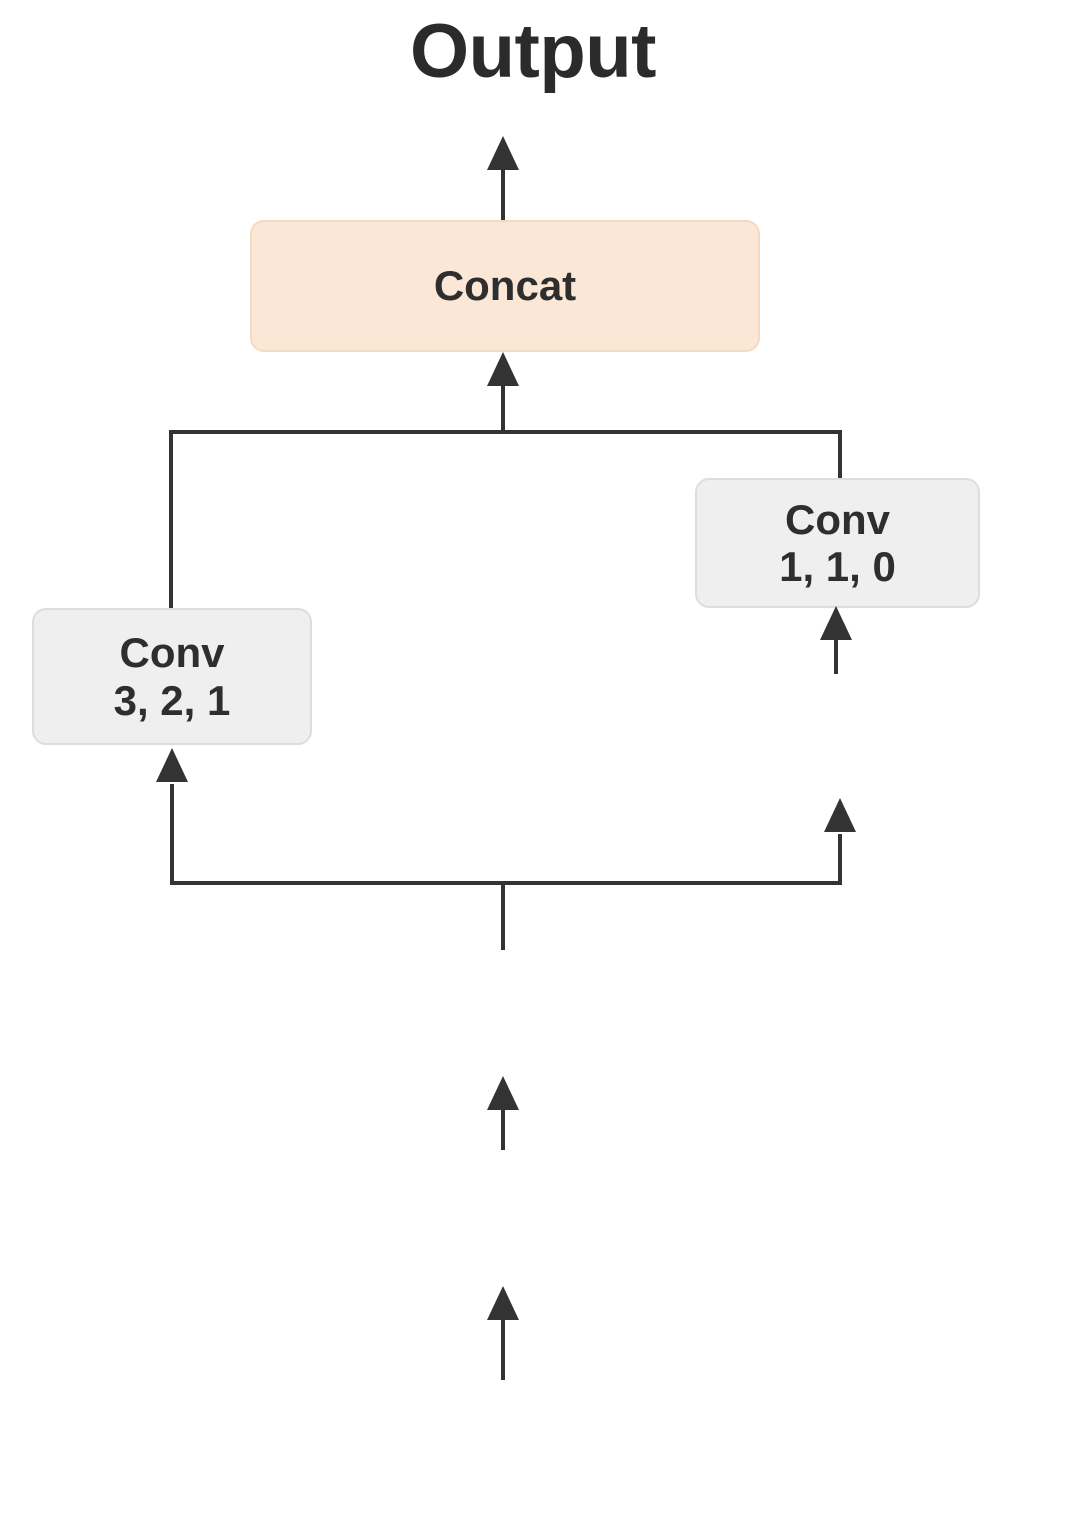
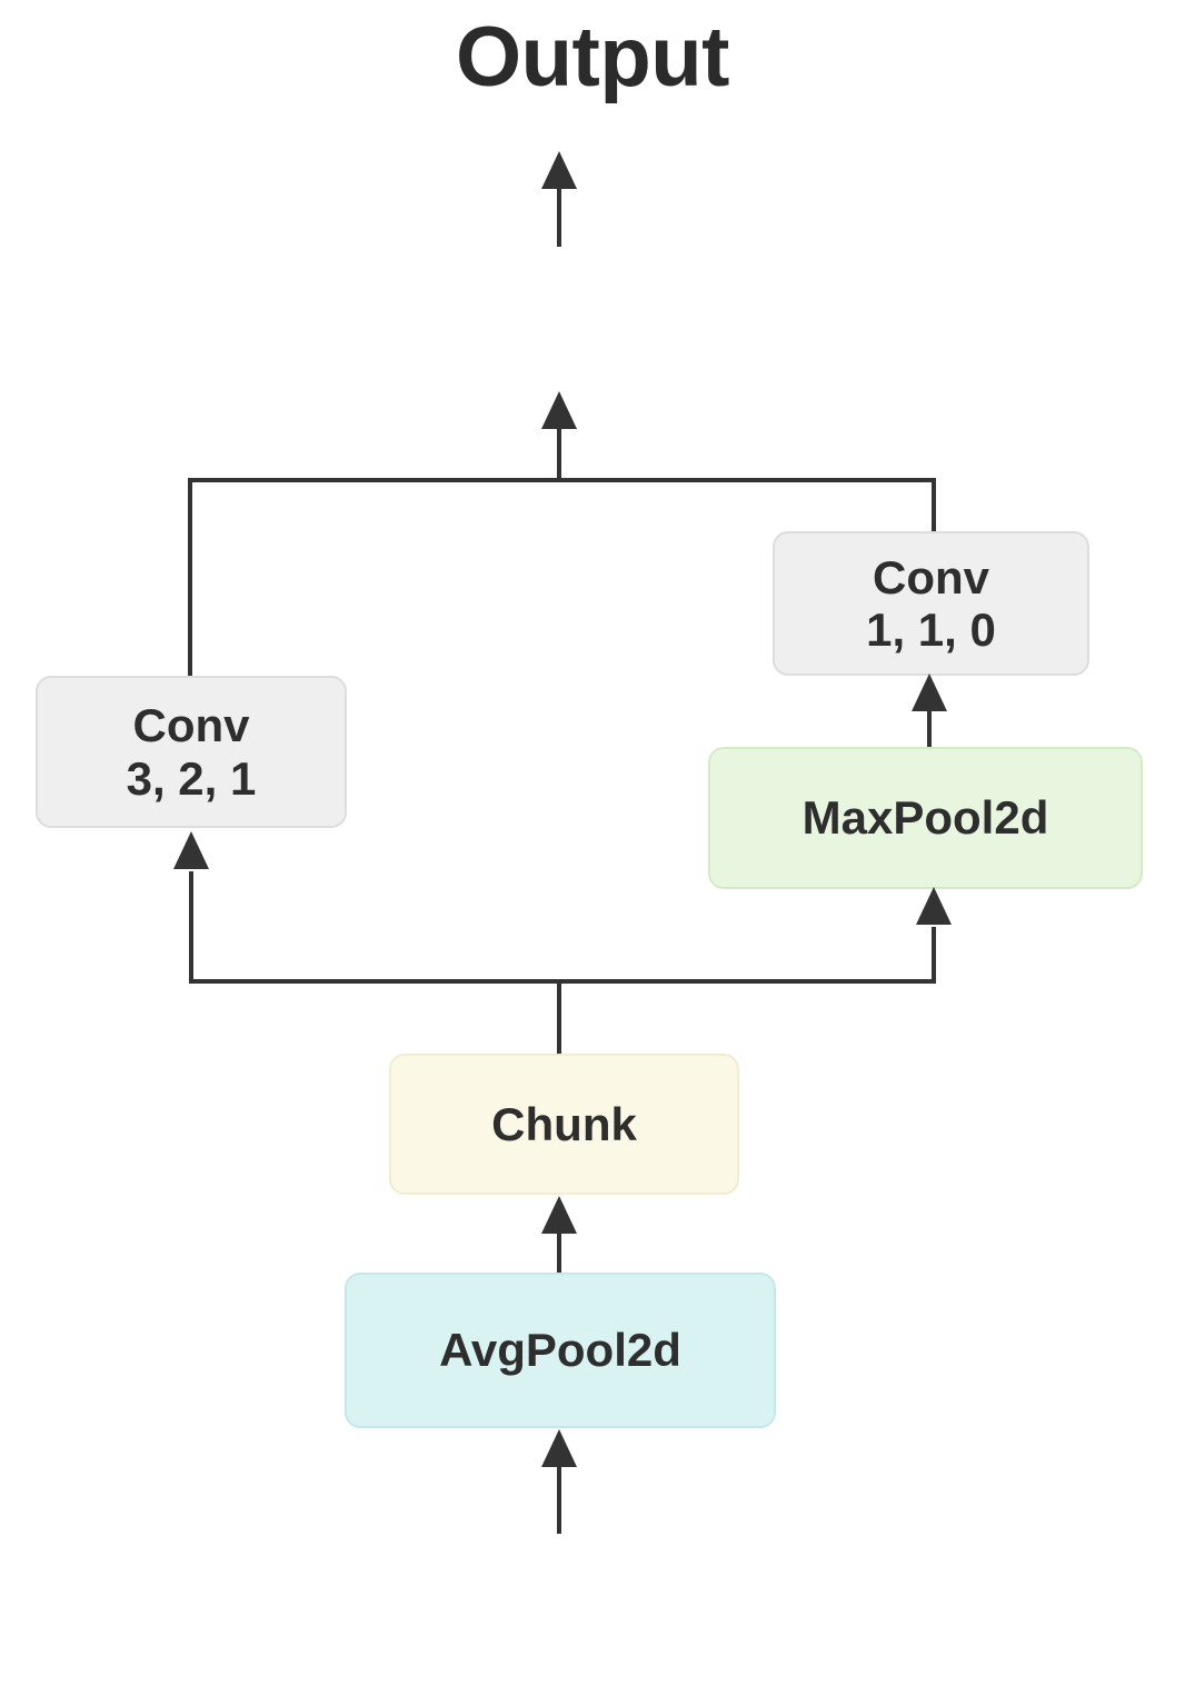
  Output
- Concat
  Conv
  1, 1, 0
  Conv
  3, 2, 1
+ MaxPool2d
+ Chunk
+ AvgPool2d
